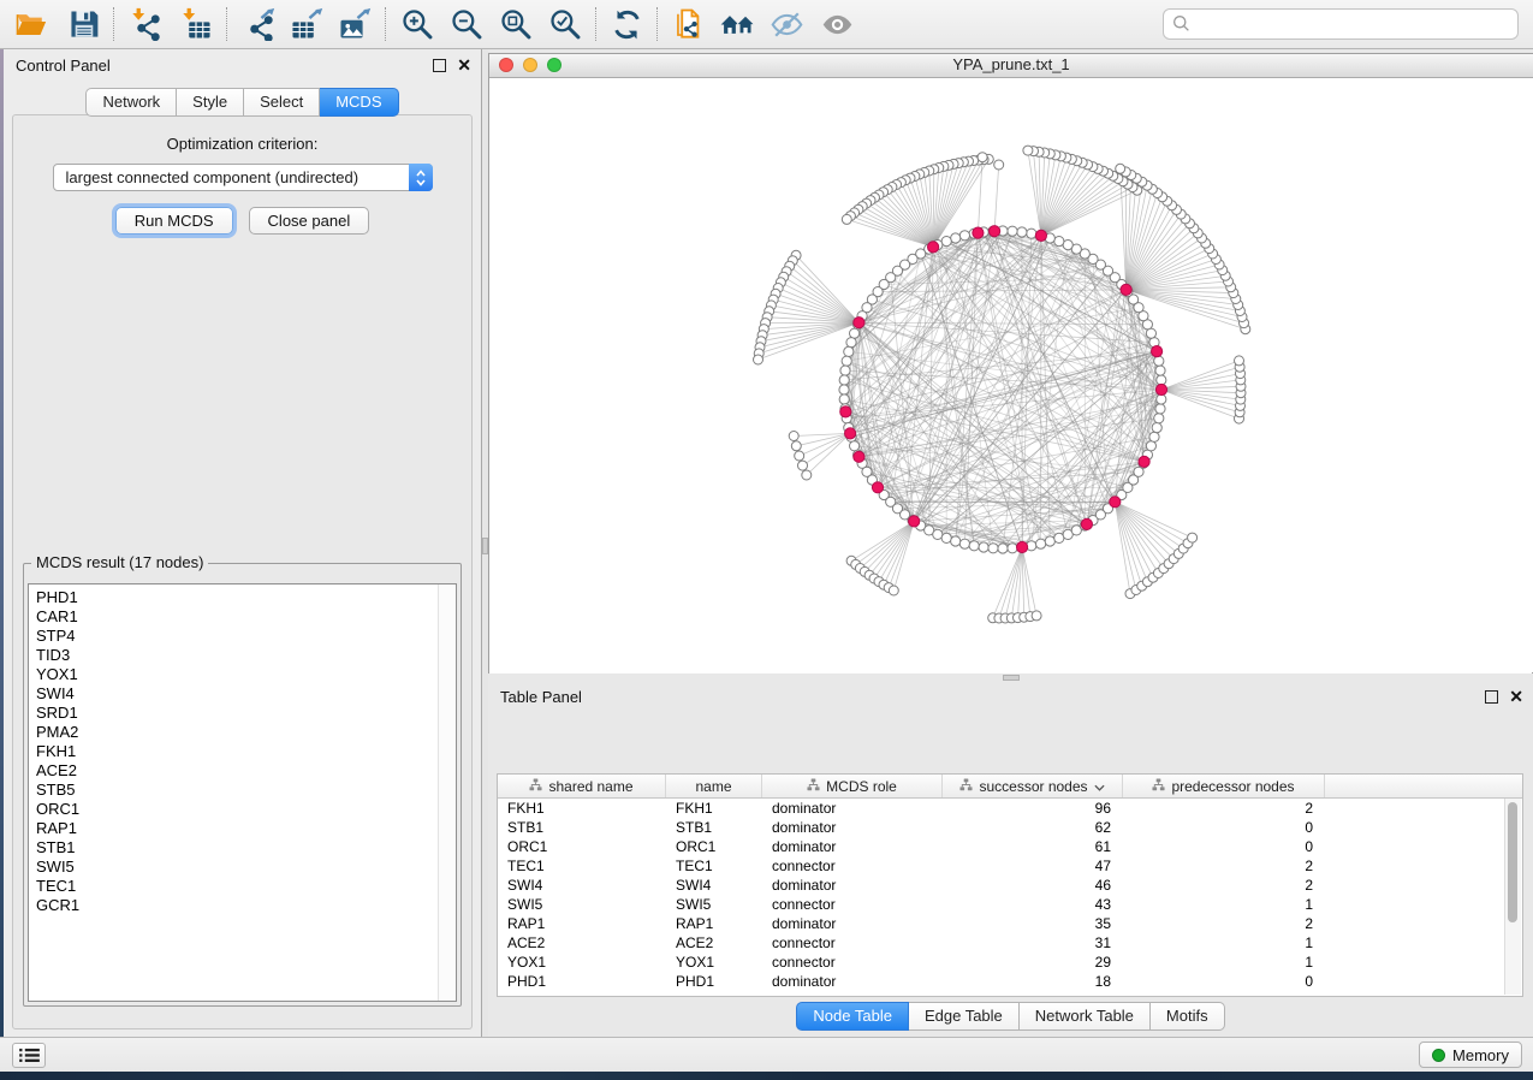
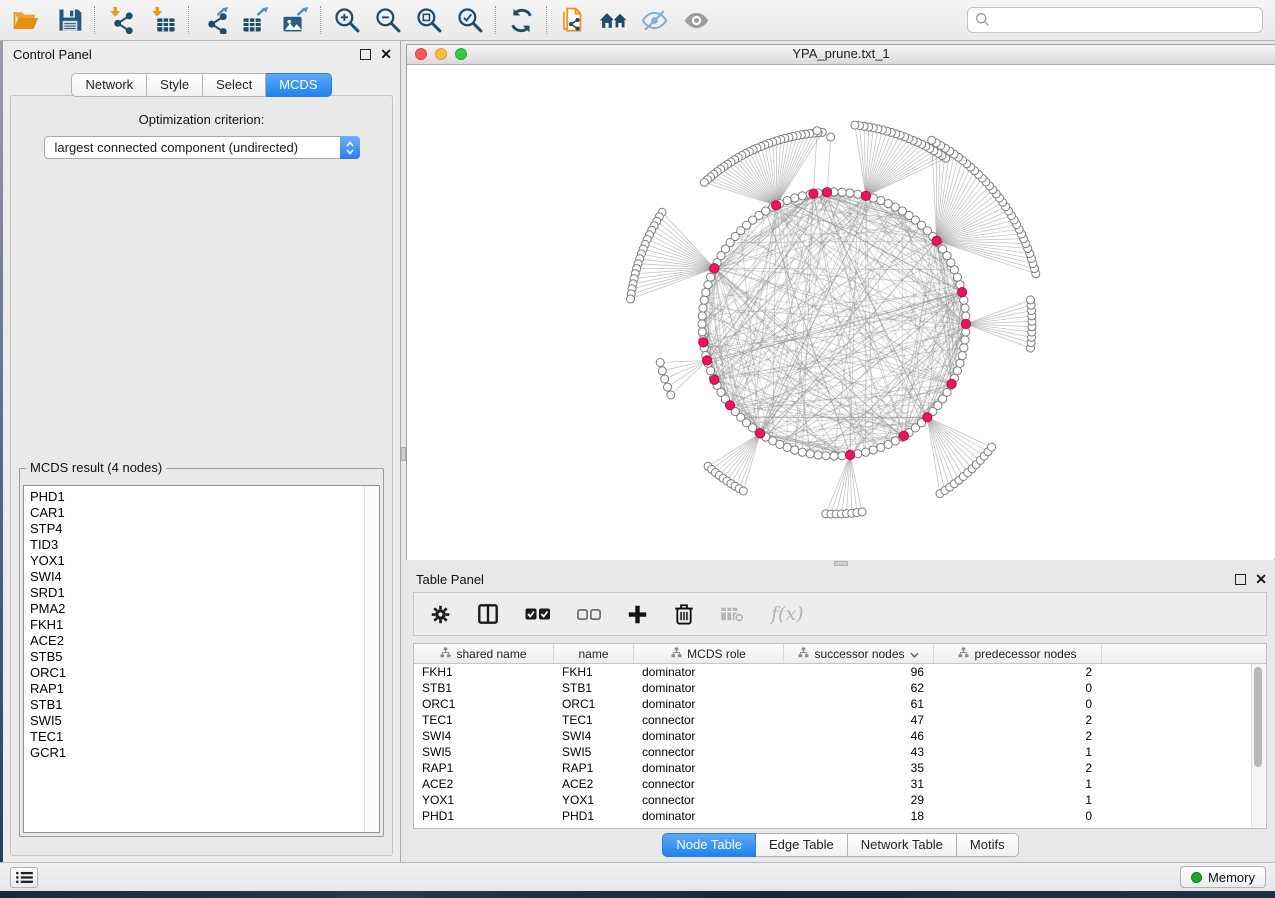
  Control Panel
  ✕
  Network
  Style
  Select
  MCDS
  Optimization criterion:
  largest connected component (undirected)
- Run MCDS
- Close panel
- MCDS result (17 nodes)
+ MCDS result (4 nodes)
  PHD1
  CAR1
  STP4
  TID3
  YOX1
  SWI4
  SRD1
  PMA2
  FKH1
  ACE2
  STB5
  ORC1
  RAP1
  STB1
  SWI5
  TEC1
  GCR1
  YPA_prune.txt_1
  Table Panel
  ✕
+ f(x)
  shared name
  name
  MCDS role
  successor nodes
  predecessor nodes
  FKH1
  FKH1
  dominator
  96
  2
  STB1
  STB1
  dominator
  62
  0
  ORC1
  ORC1
  dominator
  61
  0
  TEC1
  TEC1
  connector
  47
  2
  SWI4
  SWI4
  dominator
  46
  2
  SWI5
  SWI5
  connector
  43
  1
  RAP1
  RAP1
  dominator
  35
  2
  ACE2
  ACE2
  connector
  31
  1
  YOX1
  YOX1
  connector
  29
  1
  PHD1
  PHD1
  dominator
  18
  0
  Node Table
  Edge Table
  Network Table
  Motifs
  Memory
